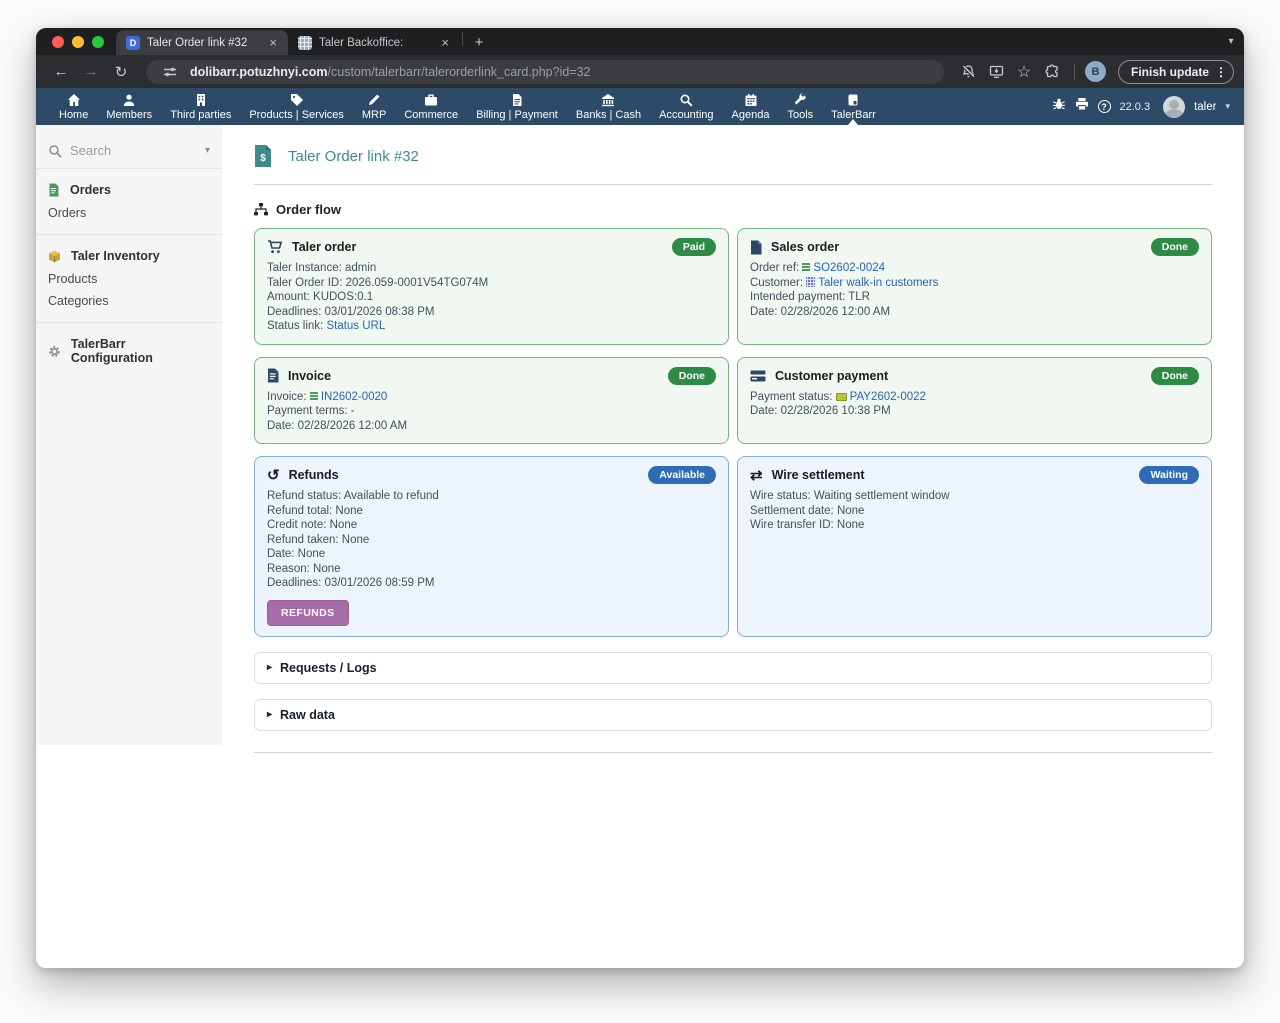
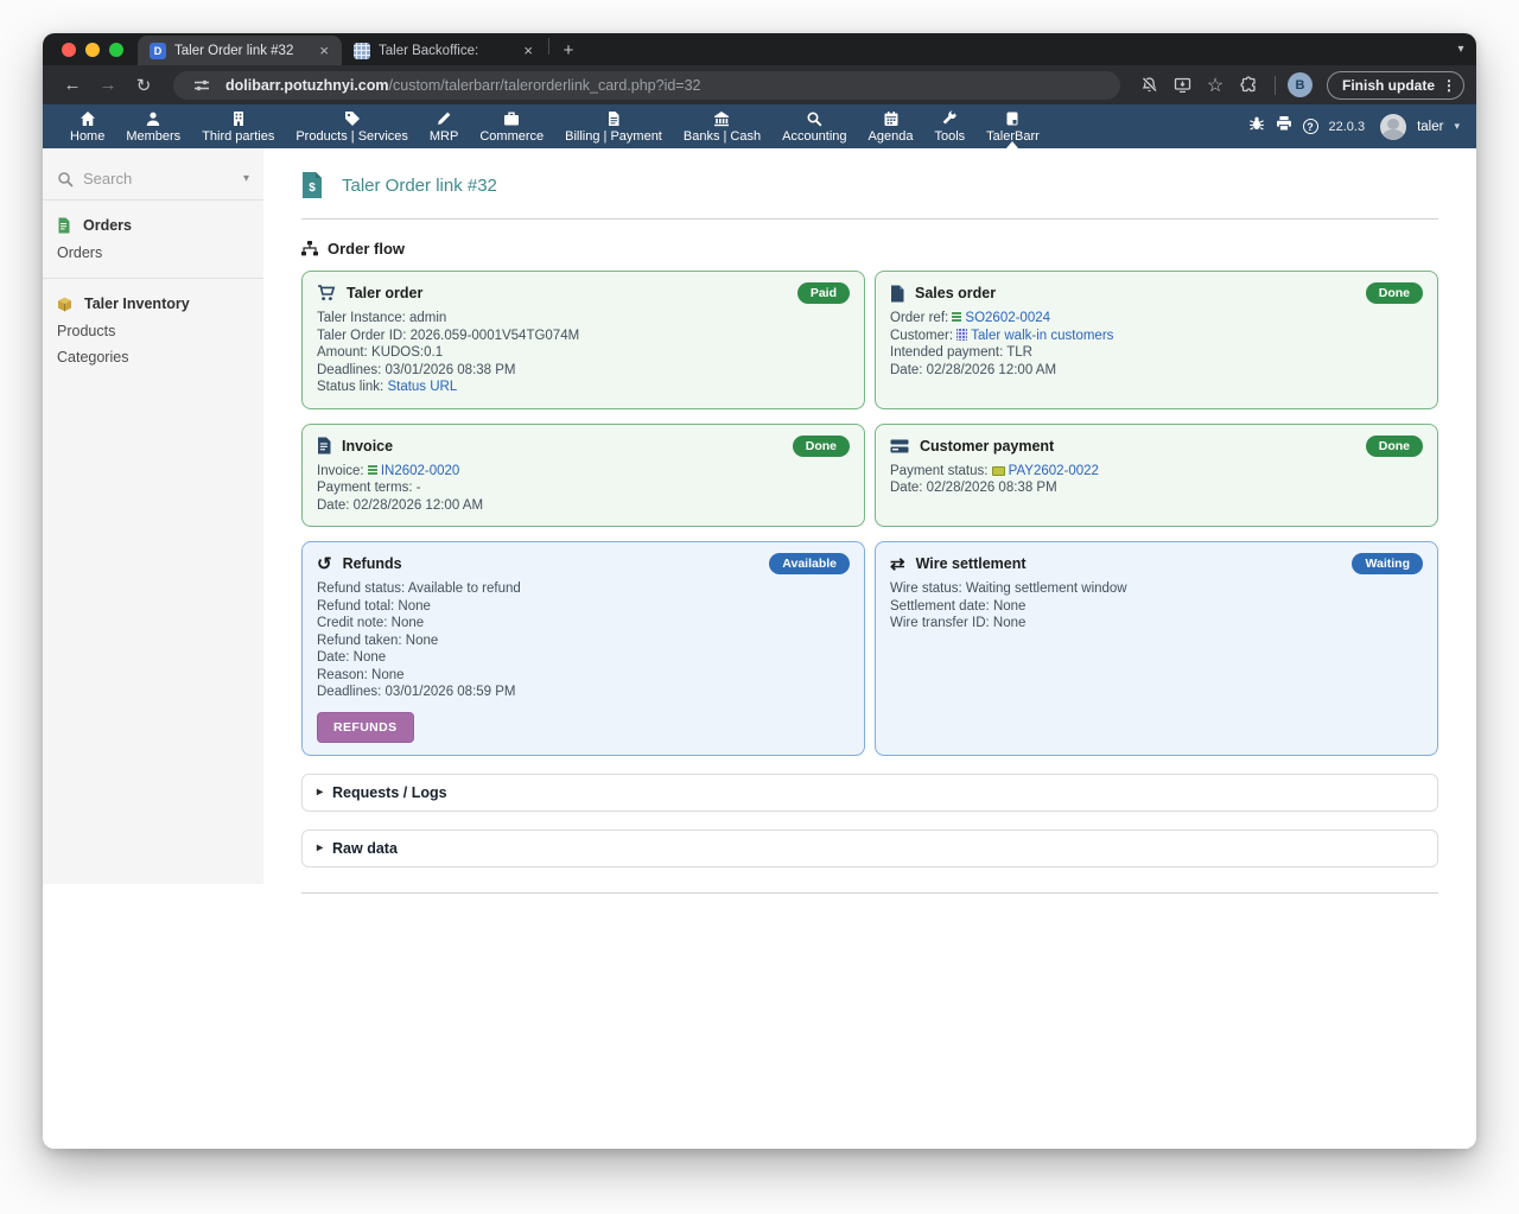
  D
  Taler Order link #32
  ×
  Taler Backoffice:
  ×
  +
  ▾
  ←
  →
  ↻
  dolibarr.potuzhnyi.com/custom/talerbarr/talerorderlink_card.php?id=32
  ☆
  B
  Finish update
  ⋮
  Home
  Members
  Third parties
  Products | Services
  MRP
  Commerce
  Billing | Payment
  Banks | Cash
  Accounting
  Agenda
  Tools
  TalerBarr
  ?
  22.0.3
  taler
  ▾
  Search
  ▾
  Orders
  Orders
  Taler Inventory
  Products
  Categories
- TalerBarr Configuration
  $
  Taler Order link #32
  Order flow
  Taler order
  Paid
  Taler Instance: admin
  Taler Order ID: 2026.059-0001V54TG074M
  Amount: KUDOS:0.1
  Deadlines: 03/01/2026 08:38 PM
  Status link: Status URL
  Sales order
  Done
  Order ref: SO2602-0024
  Customer: Taler walk-in customers
  Intended payment: TLR
  Date: 02/28/2026 12:00 AM
  Invoice
  Done
  Invoice: IN2602-0020
  Payment terms: -
  Date: 02/28/2026 12:00 AM
  Customer payment
  Done
  Payment status: PAY2602-0022
- Date: 02/28/2026 10:38 PM
+ Date: 02/28/2026 08:38 PM
  ↺
  Refunds
  Available
  Refund status: Available to refund
  Refund total: None
  Credit note: None
  Refund taken: None
  Date: None
  Reason: None
  Deadlines: 03/01/2026 08:59 PM
  REFUNDS
  ⇄
  Wire settlement
  Waiting
  Wire status: Waiting settlement window
  Settlement date: None
  Wire transfer ID: None
  ▸
  Requests / Logs
  ▸
  Raw data
